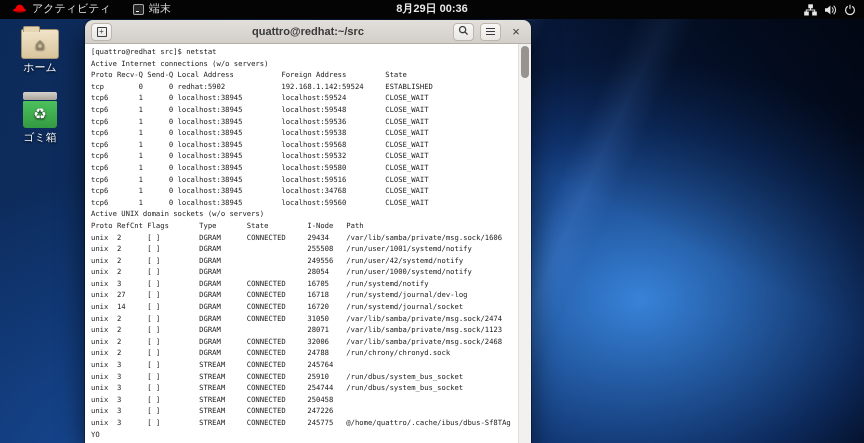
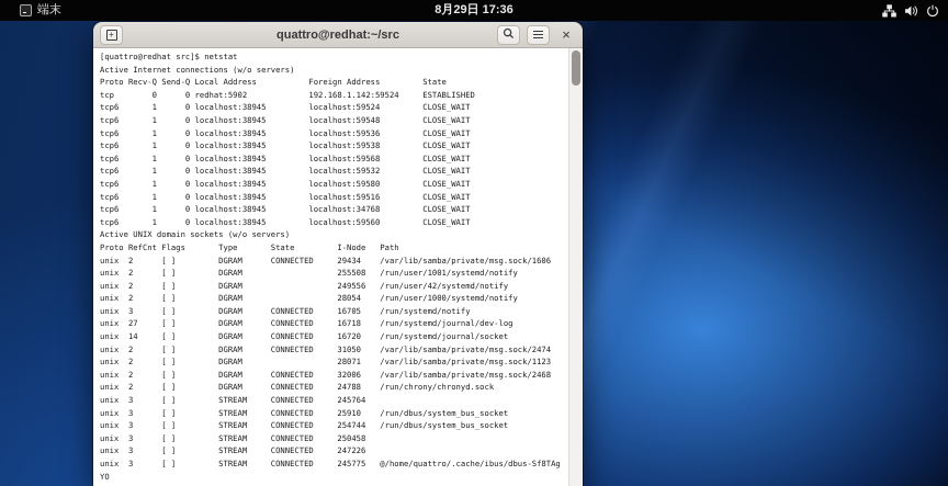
- アクティビティ
  端末
- 8月29日 00:36
+ 8月29日 17:36
- ⌂
- ホーム
- ♻
- ゴミ箱
  quattro@redhat:~/src
  +
  ×
  [quattro@redhat src]$ netstat
  Active Internet connections (w/o servers)
  Proto Recv-Q Send-Q Local Address Foreign Address State
  tcp 0 0 redhat:5902 192.168.1.142:59524 ESTABLISHED
  tcp6 1 0 localhost:38945 localhost:59524 CLOSE_WAIT
  tcp6 1 0 localhost:38945 localhost:59548 CLOSE_WAIT
  tcp6 1 0 localhost:38945 localhost:59536 CLOSE_WAIT
  tcp6 1 0 localhost:38945 localhost:59538 CLOSE_WAIT
  tcp6 1 0 localhost:38945 localhost:59568 CLOSE_WAIT
  tcp6 1 0 localhost:38945 localhost:59532 CLOSE_WAIT
  tcp6 1 0 localhost:38945 localhost:59580 CLOSE_WAIT
  tcp6 1 0 localhost:38945 localhost:59516 CLOSE_WAIT
  tcp6 1 0 localhost:38945 localhost:34768 CLOSE_WAIT
  tcp6 1 0 localhost:38945 localhost:59560 CLOSE_WAIT
  Active UNIX domain sockets (w/o servers)
  Proto RefCnt Flags Type State I-Node Path
  unix 2 [ ] DGRAM CONNECTED 29434 /var/lib/samba/private/msg.sock/1606
  unix 2 [ ] DGRAM 255508 /run/user/1001/systemd/notify
  unix 2 [ ] DGRAM 249556 /run/user/42/systemd/notify
  unix 2 [ ] DGRAM 28054 /run/user/1000/systemd/notify
  unix 3 [ ] DGRAM CONNECTED 16705 /run/systemd/notify
  unix 27 [ ] DGRAM CONNECTED 16718 /run/systemd/journal/dev-log
  unix 14 [ ] DGRAM CONNECTED 16720 /run/systemd/journal/socket
  unix 2 [ ] DGRAM CONNECTED 31050 /var/lib/samba/private/msg.sock/2474
  unix 2 [ ] DGRAM 28071 /var/lib/samba/private/msg.sock/1123
  unix 2 [ ] DGRAM CONNECTED 32006 /var/lib/samba/private/msg.sock/2468
  unix 2 [ ] DGRAM CONNECTED 24788 /run/chrony/chronyd.sock
  unix 3 [ ] STREAM CONNECTED 245764
  unix 3 [ ] STREAM CONNECTED 25910 /run/dbus/system_bus_socket
  unix 3 [ ] STREAM CONNECTED 254744 /run/dbus/system_bus_socket
  unix 3 [ ] STREAM CONNECTED 250458
  unix 3 [ ] STREAM CONNECTED 247226
  unix 3 [ ] STREAM CONNECTED 245775 @/home/quattro/.cache/ibus/dbus-Sf8TAg
  YO
